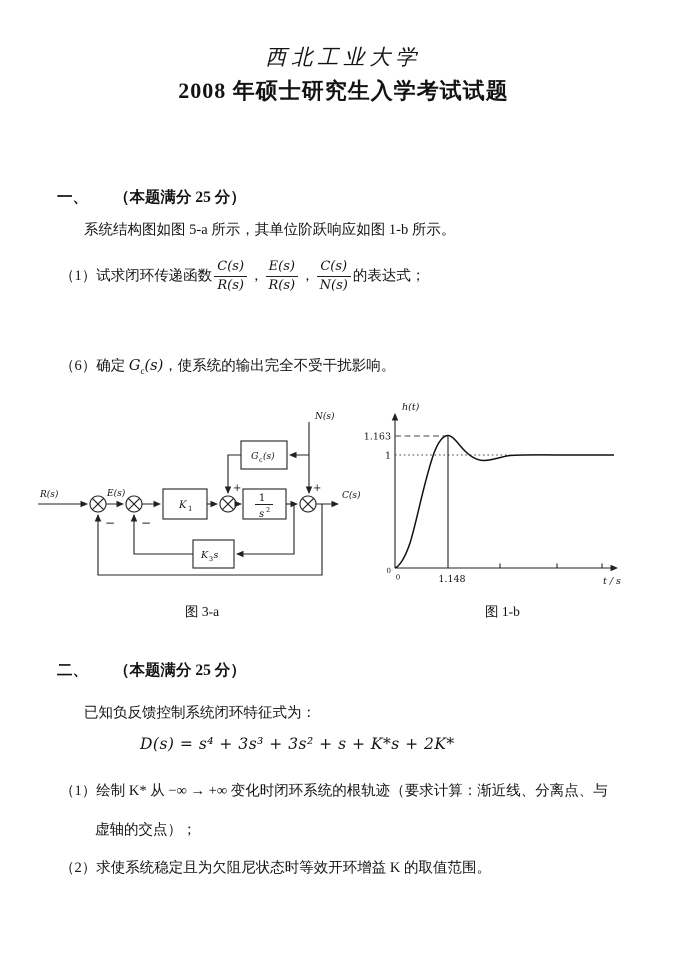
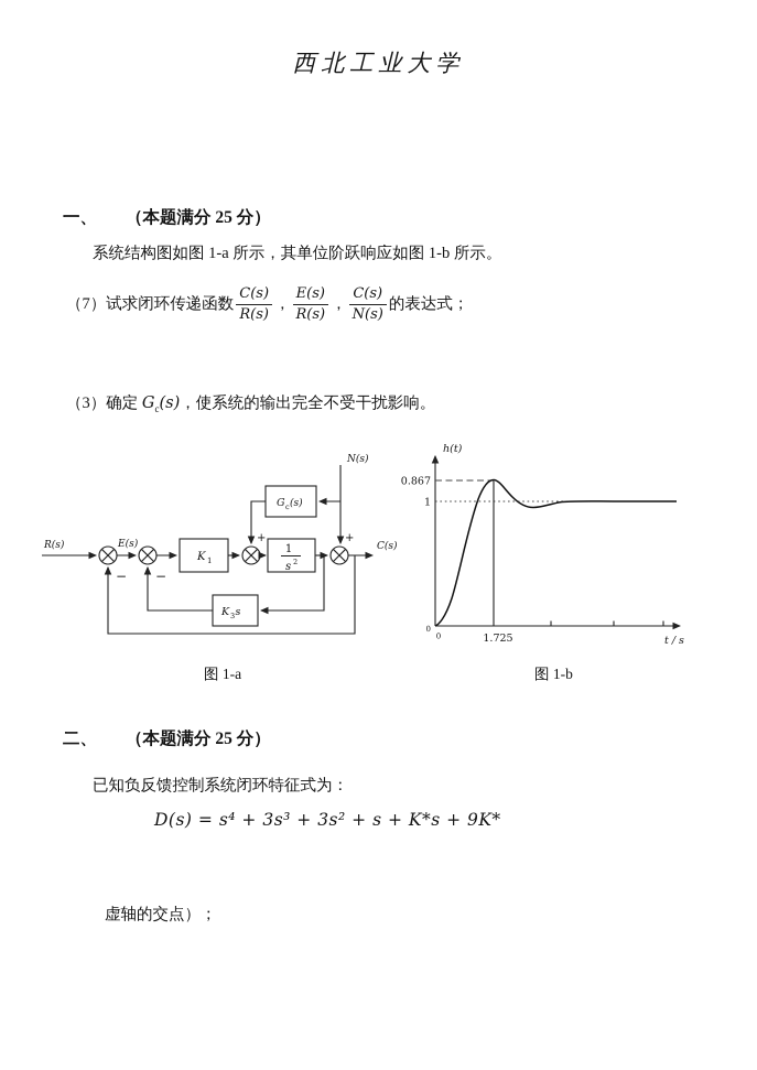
  西北工业大学
- 2008 年硕士研究生入学考试试题
  一、 （本题满分 25 分）
- 系统结构图如图 5-a 所示，其单位阶跃响应如图 1-b 所示。
+ 系统结构图如图 1-a 所示，其单位阶跃响应如图 1-b 所示。
- （1）试求闭环传递函数
+ （7）试求闭环传递函数
  C(s)
  R(s)
  ，
  E(s)
  R(s)
  ，
  C(s)
  N(s)
  的表达式；
- （6）确定 Gc(s)，使系统的输出完全不受干扰影响。
+ （3）确定 Gc(s)，使系统的输出完全不受干扰影响。
  K
  1
  1
  s
  2
  G
  c
  (s)
  K
  3
  s
  R(s)
  E(s)
  N(s)
  C(s)
  +
  +
  −
  −
  h(t)
- 1.163
+ 0.867
  1
- 1.148
+ 1.725
  0
  0
  t / s
- 图 3-a
+ 图 1-a
  图 1-b
  二、 （本题满分 25 分）
  已知负反馈控制系统闭环特征式为：
- D(s) = s⁴ + 3s³ + 3s² + s + K*s + 2K*
+ D(s) = s⁴ + 3s³ + 3s² + s + K*s + 9K*
- （1）绘制 K* 从 −∞ → +∞ 变化时闭环系统的根轨迹（要求计算：渐近线、分离点、与
  虚轴的交点）；
- （2）求使系统稳定且为欠阻尼状态时等效开环增益 K 的取值范围。
